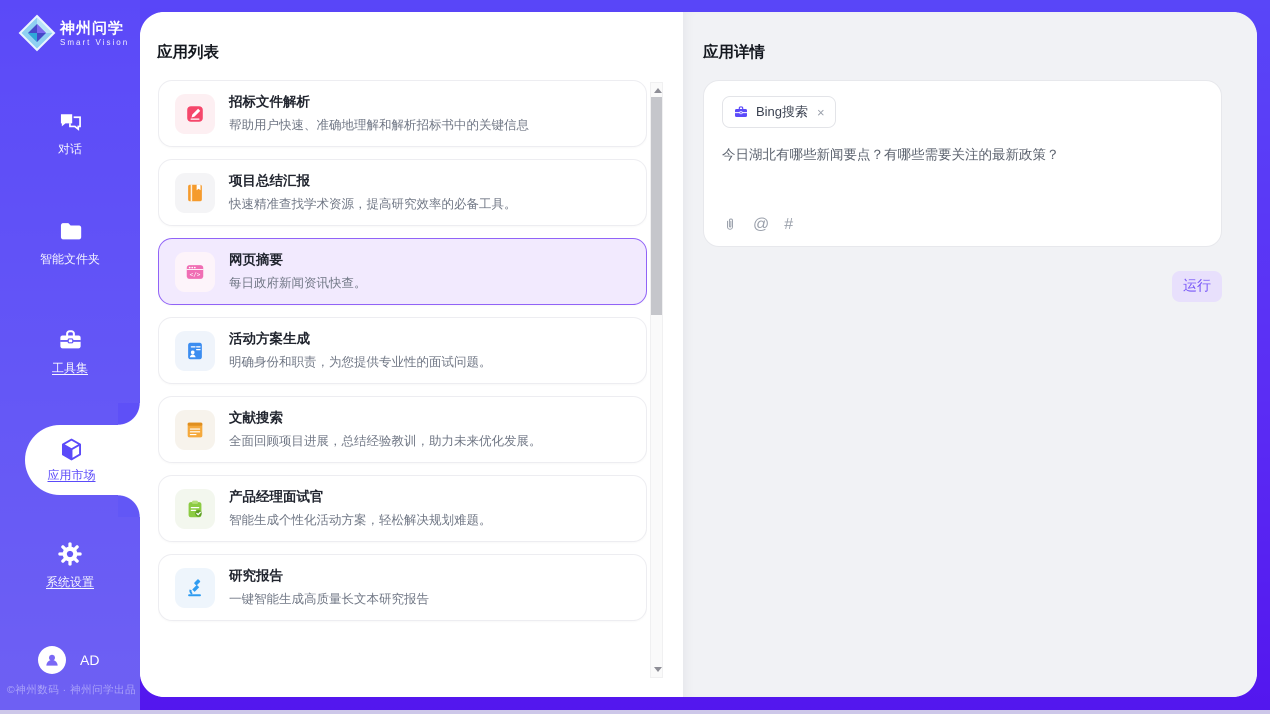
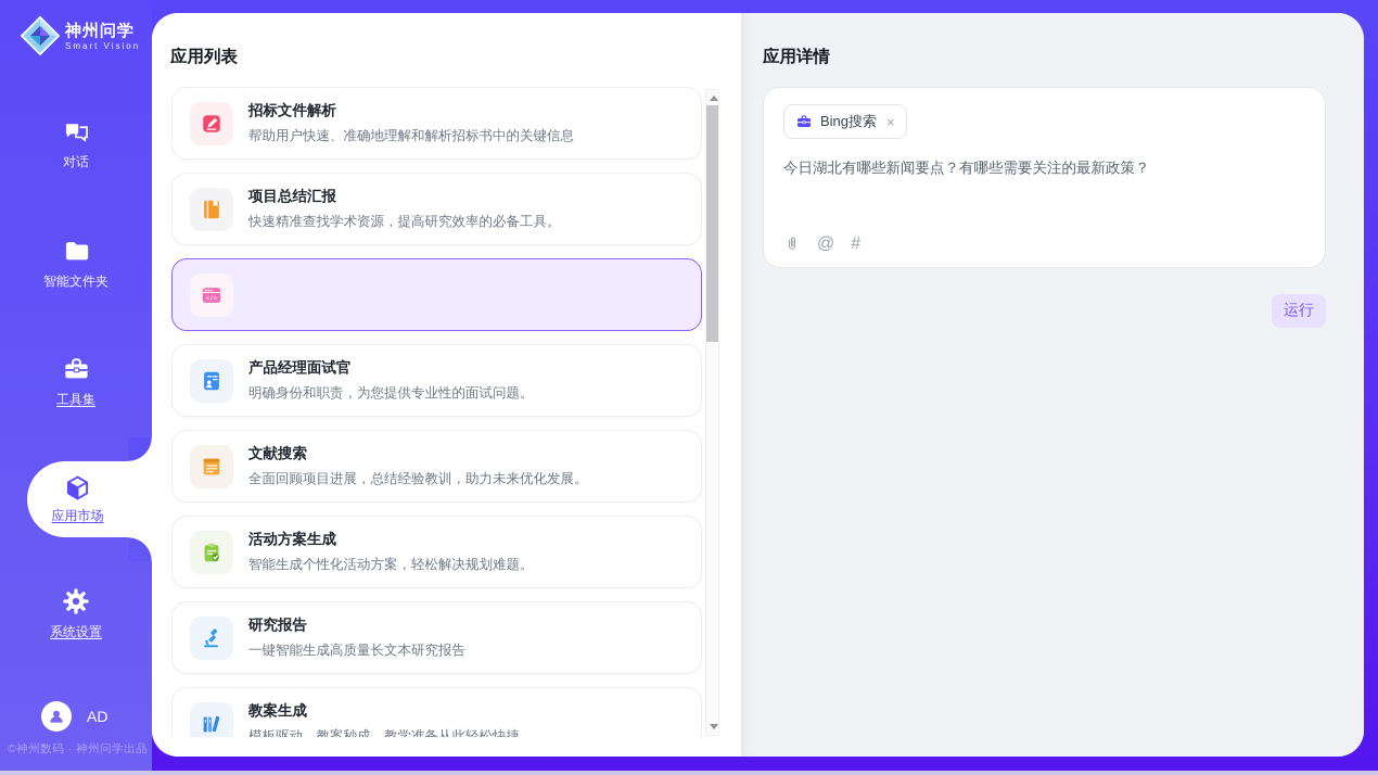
  神州问学
  Smart Vision
  对话
  智能文件夹
  工具集
  应用市场
  系统设置
  AD
  ©神州数码 · 神州问学出品
  应用列表
  招标文件解析
  帮助用户快速、准确地理解和解析招标书中的关键信息
  项目总结汇报
  快速精准查找学术资源，提高研究效率的必备工具。
- 网页摘要
- 每日政府新闻资讯快查。
- 活动方案生成
+ 产品经理面试官
  明确身份和职责，为您提供专业性的面试问题。
  文献搜索
  全面回顾项目进展，总结经验教训，助力未来优化发展。
- 产品经理面试官
+ 活动方案生成
  智能生成个性化活动方案，轻松解决规划难题。
  研究报告
  一键智能生成高质量长文本研究报告
+ 教案生成
+ 模板驱动，教案秒成，教学准备从此轻松快捷
  应用详情
  Bing搜索
  ×
  今日湖北有哪些新闻要点？有哪些需要关注的最新政策？
  @
  #
  运行
